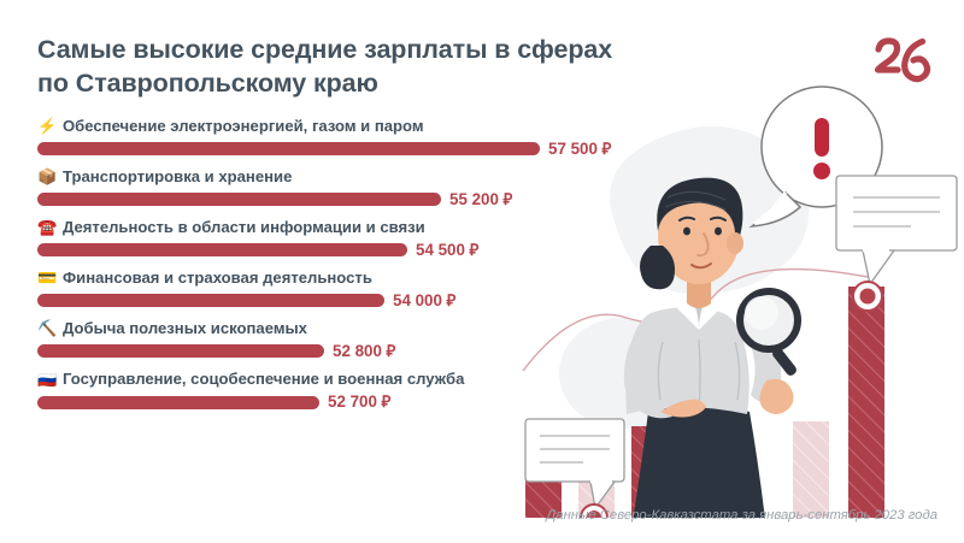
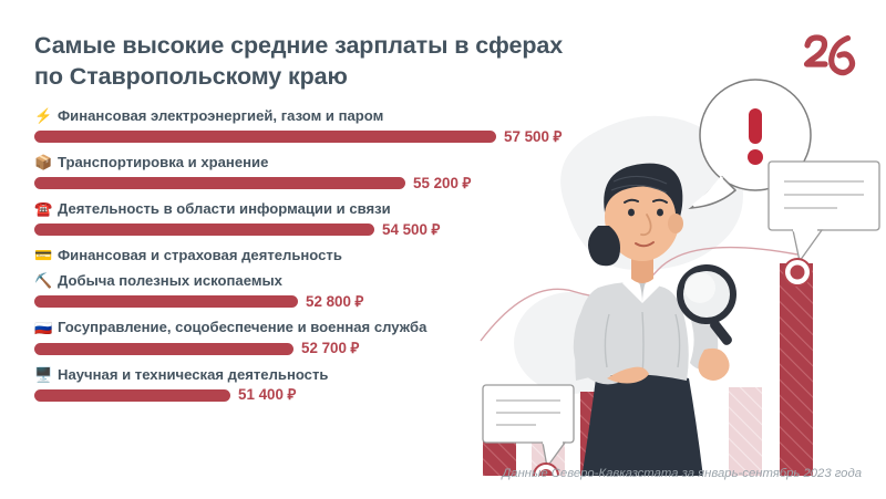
  Самые высокие средние зарплаты в сферах
  по Ставропольскому краю
  ⚡
- Обеспечение электроэнергией, газом и паром
+ Финансовая электроэнергией, газом и паром
  57 500 ₽
  📦
  Транспортировка и хранение
  55 200 ₽
  ☎️
  Деятельность в области информации и связи
  54 500 ₽
  💳
  Финансовая и страховая деятельность
- 54 000 ₽
  ⛏️
  Добыча полезных ископаемых
  52 800 ₽
  🇷🇺
  Госуправление, соцобеспечение и военная служба
  52 700 ₽
+ 🖥️
+ Научная и техническая деятельность
+ 51 400 ₽
  Данные Северо-Кавказстата за январь-сентябрь 2023 года
